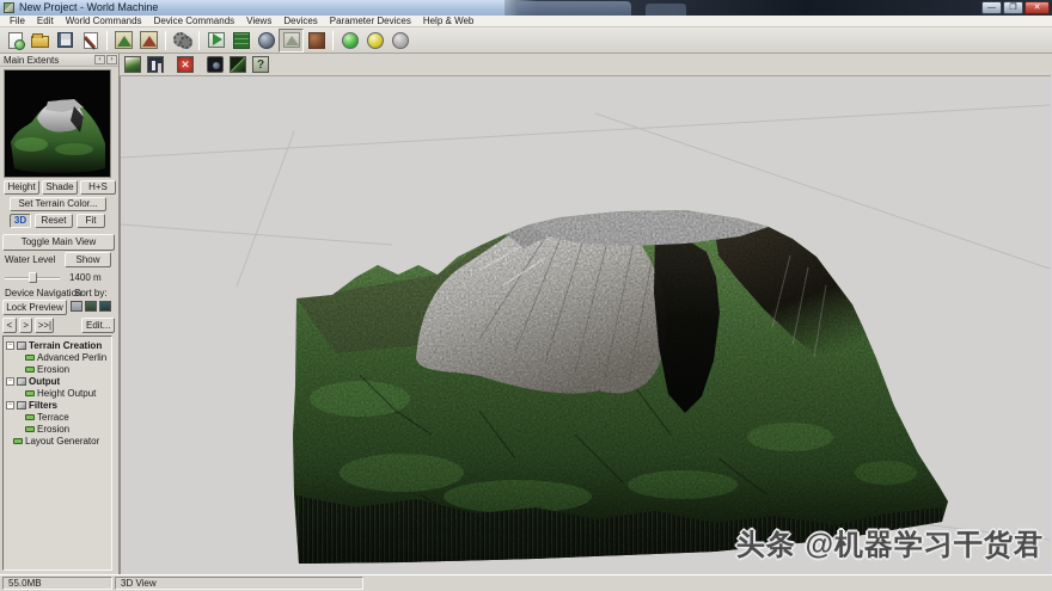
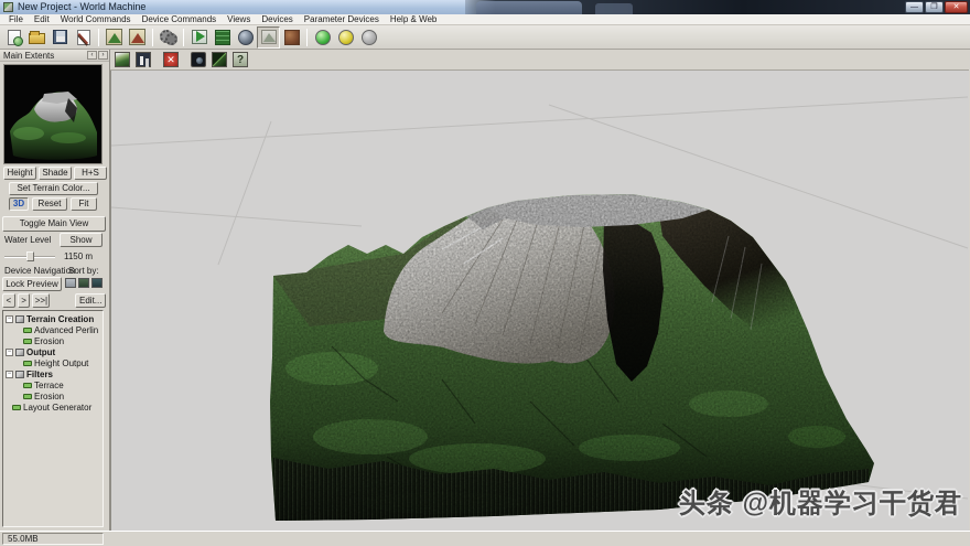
  New Project - World Machine
  File
  Edit
  World Commands
  Device Commands
  Views
  Devices
  Parameter Devices
  Help & Web
  Main Extents
  Height
  Shade
  H+S
  Set Terrain Color...
  3D
  Reset
  Fit
  Toggle Main View
  Water Level
  Show
- 1400 m
+ 1150 m
  Device Navigation
  Sort by:
  Lock Preview
  <
  >
  >>|
  Edit...
  Terrain Creation
  Advanced Perlin
  Erosion
  Output
  Height Output
  Filters
  Terrace
  Erosion
  Layout Generator
  ✕
  ?
  头条 @机器学习干货君
  55.0MB
- 3D View
